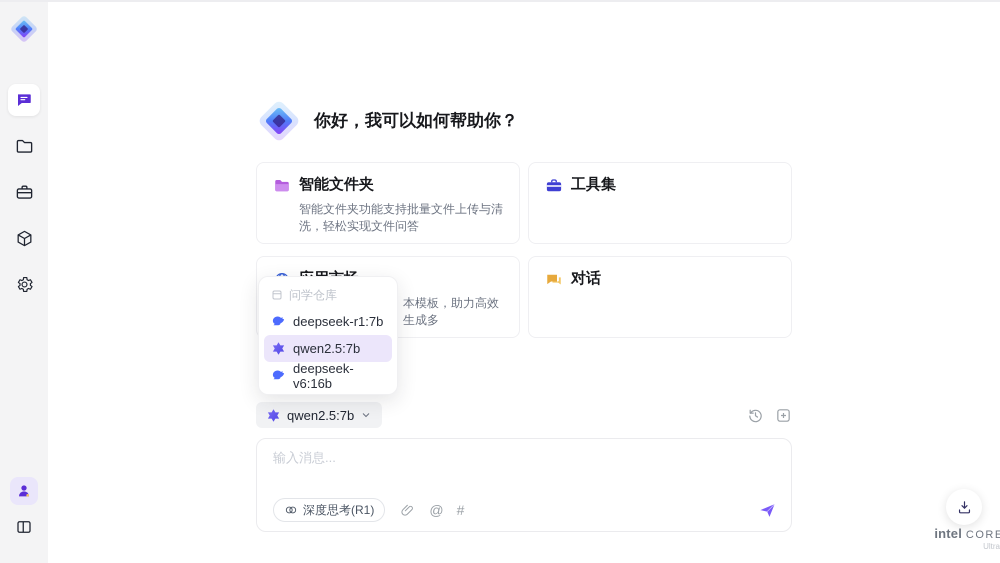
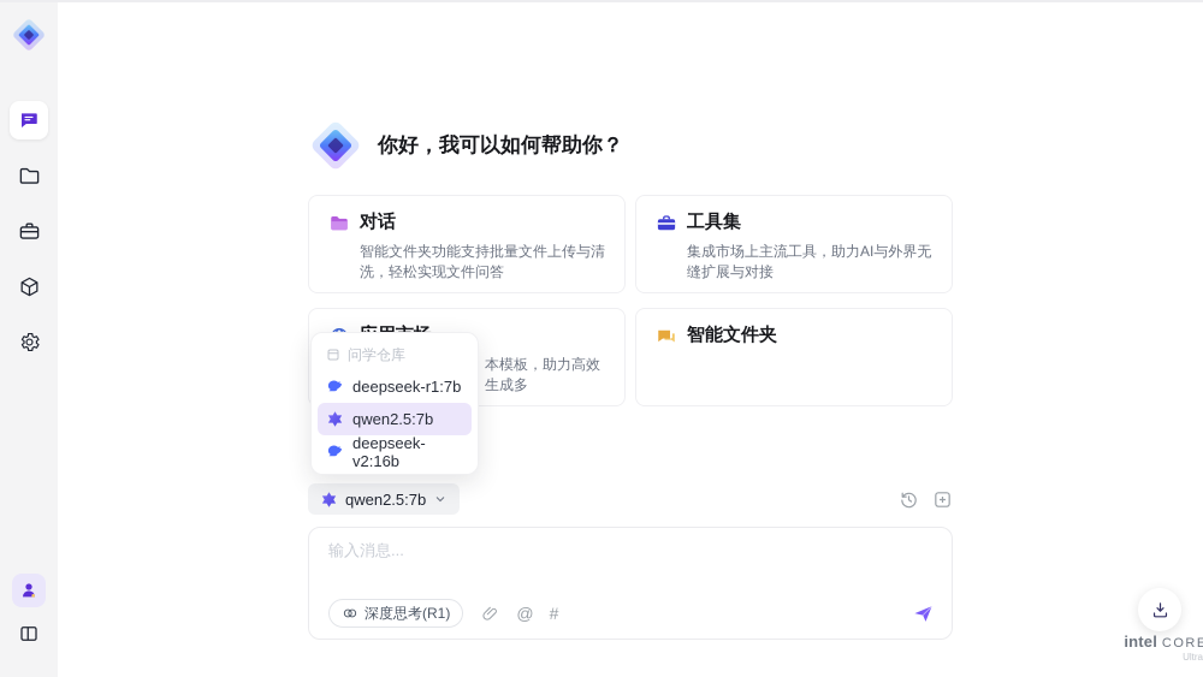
  你好，我可以如何帮助你？
- 智能文件夹
+ 对话
  智能文件夹功能支持批量文件上传与清洗，轻松实现文件问答
  工具集
+ 集成市场上主流工具，助力AI与外界无缝扩展与对接
  本模板，助力高效生成多
- 对话
+ 智能文件夹
  qwen2.5:7b
  输入消息...
  深度思考(R1)
  @
  #
  问学仓库
  deepseek-r1:7b
  qwen2.5:7b
- deepseek-v6:16b
+ deepseek-v2:16b
  intel CORE
  Ultra
